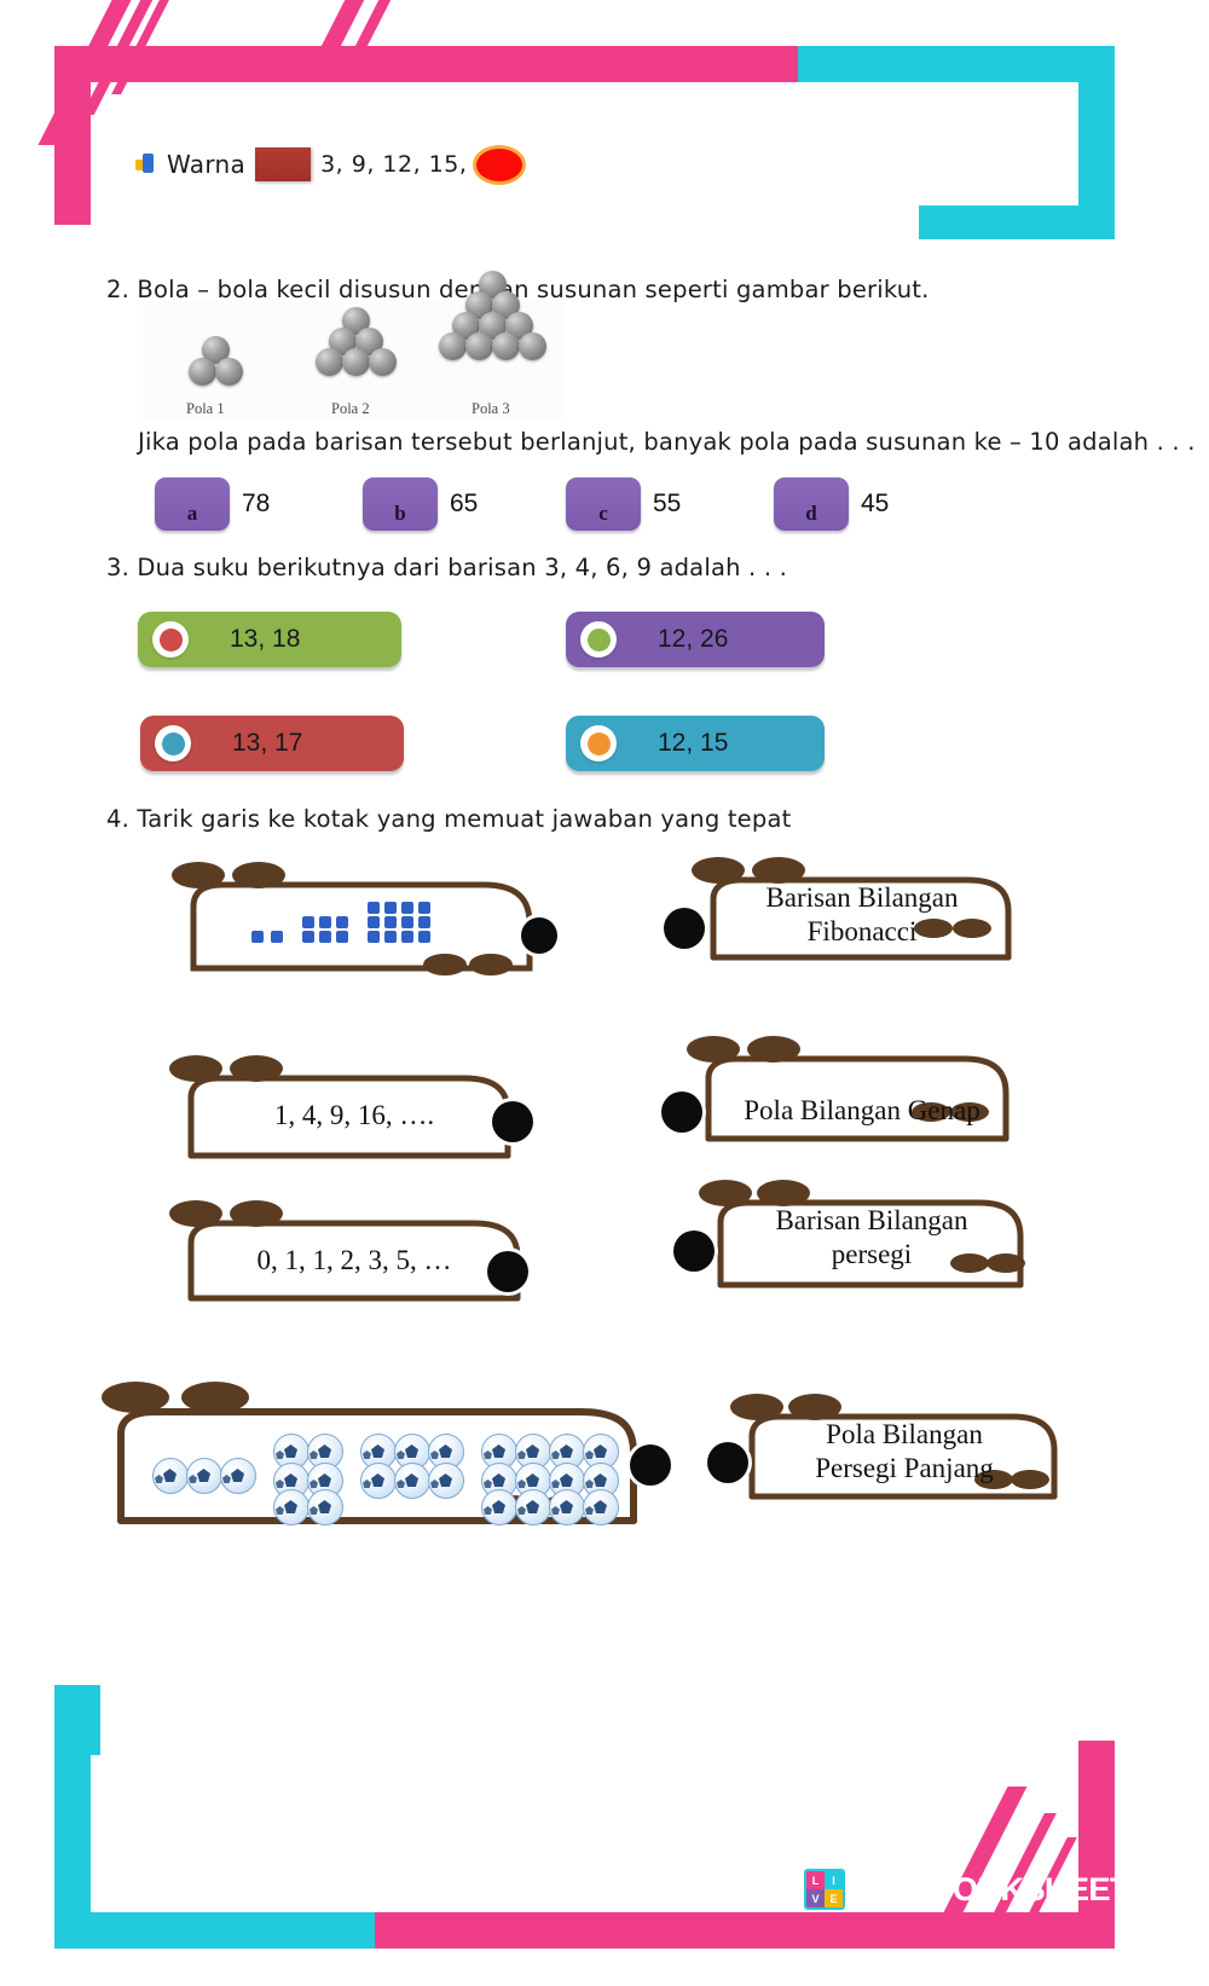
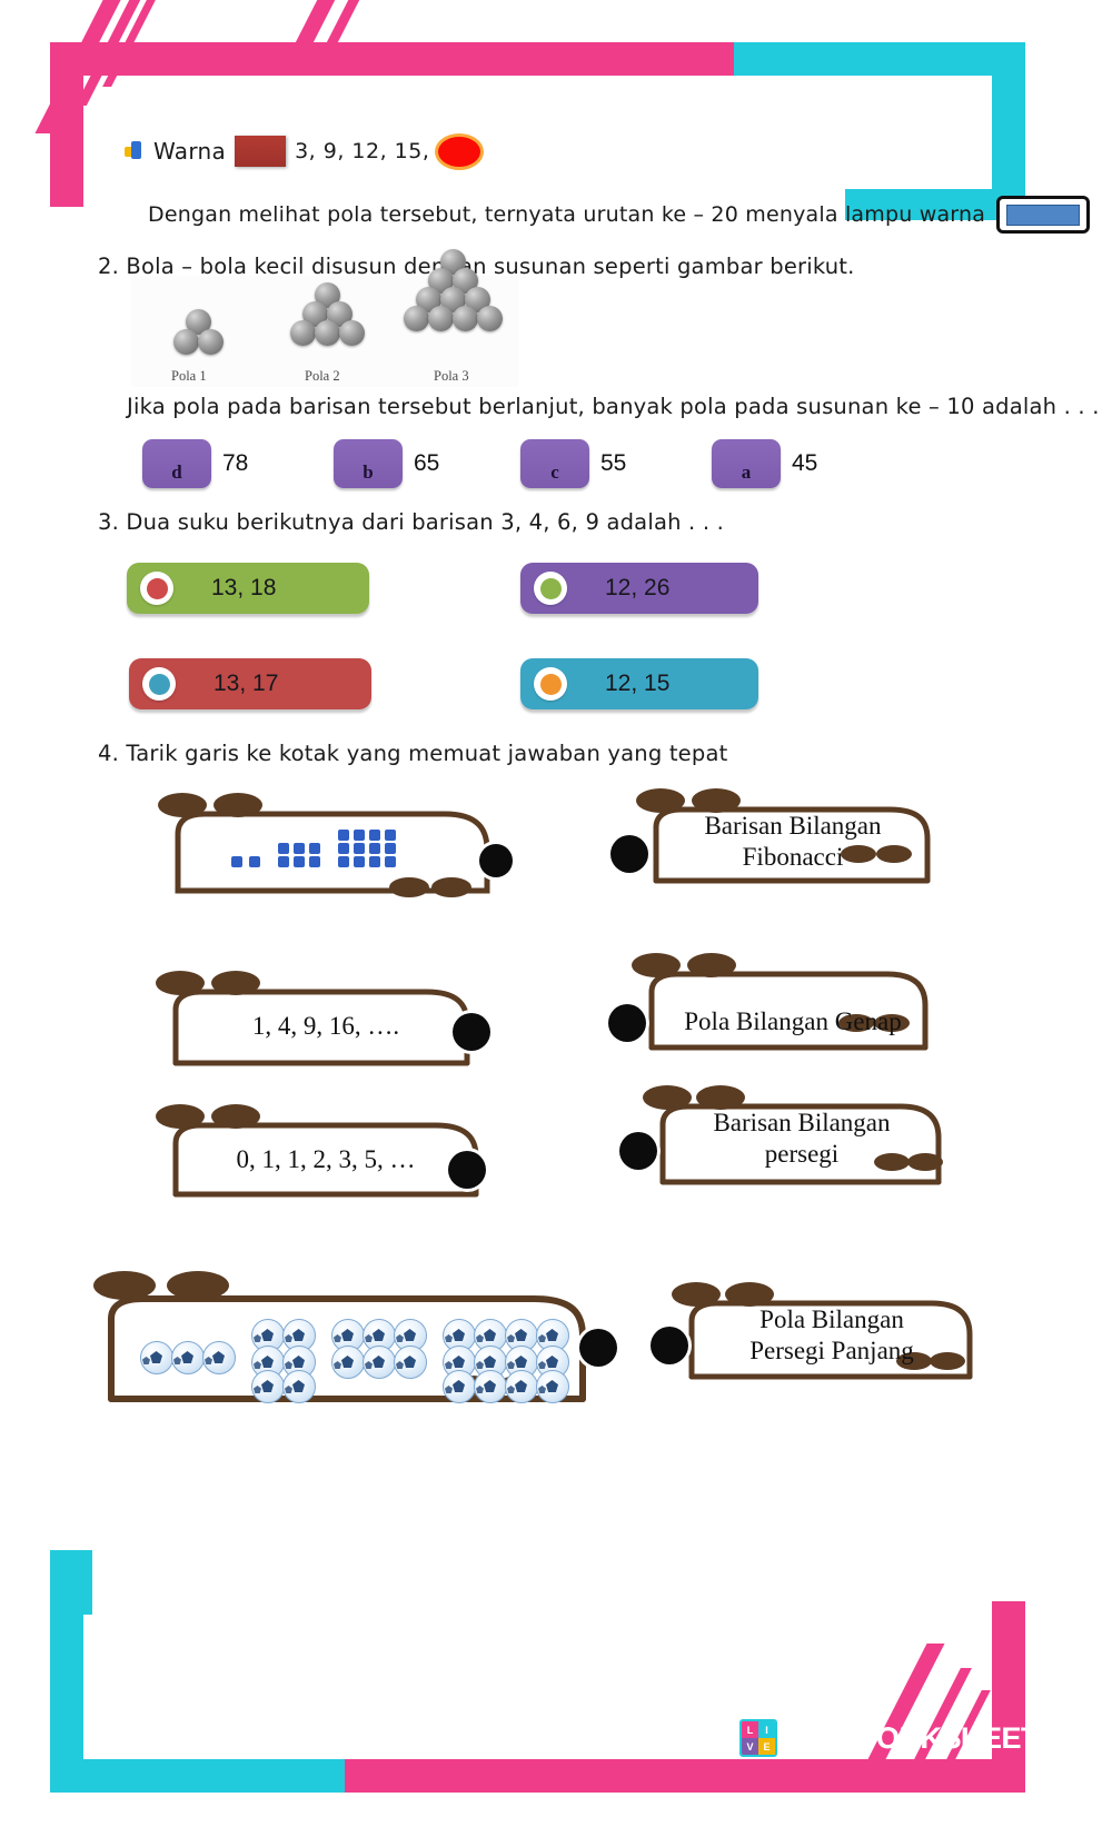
  Warna
  3, 9, 12, 15,
+ Dengan melihat pola tersebut, ternyata urutan ke – 20 menyala lampu warna
  2. Bola – bola kecil disusun denan susunan seperti gambar berikut.
  Pola 1
  Pola 2
  Pola 3
  Jika pola pada barisan tersebut berlanjut, banyak pola pada susunan ke – 10 adalah . . .
- a
+ d
  78
  b
  65
  c
  55
- d
+ a
  45
  3. Dua suku berikutnya dari barisan 3, 4, 6, 9 adalah . . .
  13, 18
  12, 26
  13, 17
  12, 15
  4. Tarik garis ke kotak yang memuat jawaban yang tepat
  Barisan Bilangan
  Fibonacci
  1, 4, 9, 16, ….
  Pola Bilangan Genap
  0, 1, 1, 2, 3, 5, …
  Barisan Bilangan
  persegi
  Pola Bilangan
  Persegi Panjang
  L
  I
  V
  E
  LIVEWORKSHEETS
